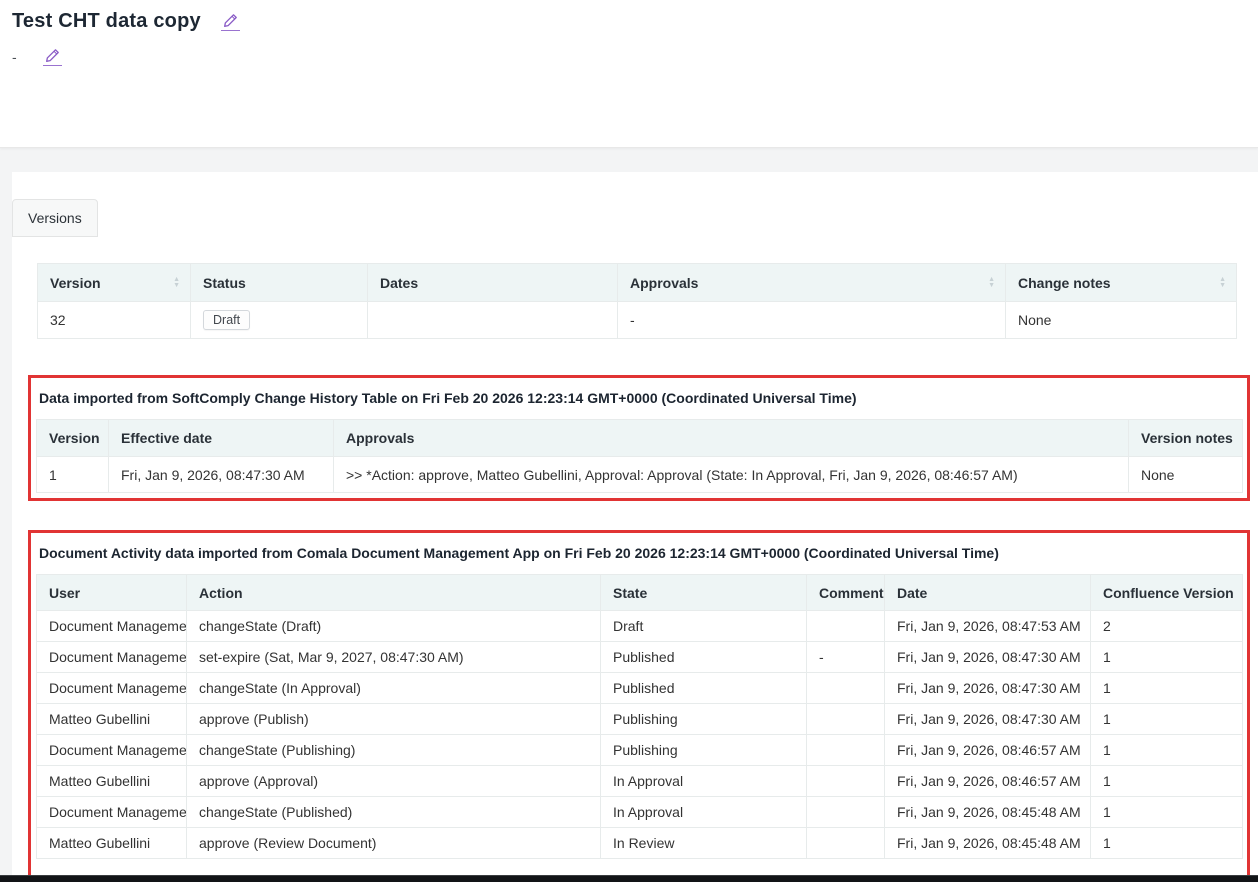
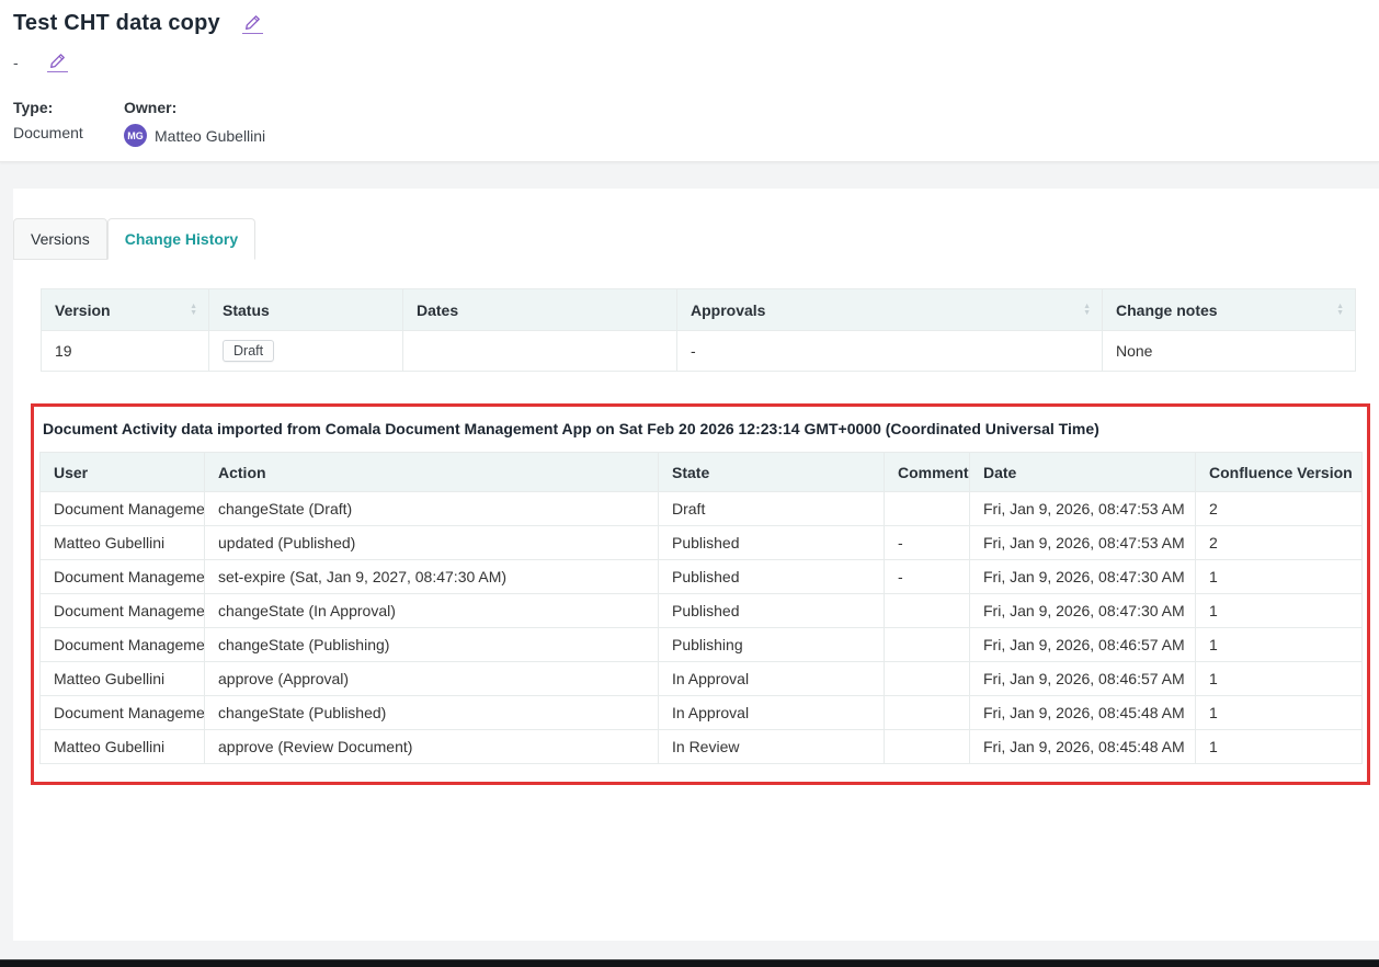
  Test CHT data copy
  -
+ Type:
+ Document
+ Owner:
+ MG
+ Matteo Gubellini
  Versions
+ Change History
  Version	Status	Dates	Approvals	Change notes
- 32	Draft		-	None
+ 19	Draft		-	None
- Data imported from SoftComply Change History Table on Fri Feb 20 2026 12:23:14 GMT+0000 (Coordinated Universal Time)
- Version	Effective date	Approvals	Version notes
- 1	Fri, Jan 9, 2026, 08:47:30 AM	>> *Action: approve, Matteo Gubellini, Approval: Approval (State: In Approval, Fri, Jan 9, 2026, 08:46:57 AM)	None
- Document Activity data imported from Comala Document Management App on Fri Feb 20 2026 12:23:14 GMT+0000 (Coordinated Universal Time)
+ Document Activity data imported from Comala Document Management App on Sat Feb 20 2026 12:23:14 GMT+0000 (Coordinated Universal Time)
  User	Action	State	Comment	Date	Confluence Version
  Document Manageme	changeState (Draft)	Draft		Fri, Jan 9, 2026, 08:47:53 AM	2
+ Matteo Gubellini	updated (Published)	Published	-	Fri, Jan 9, 2026, 08:47:53 AM	2
- Document Manageme	set-expire (Sat, Mar 9, 2027, 08:47:30 AM)	Published	-	Fri, Jan 9, 2026, 08:47:30 AM	1
+ Document Manageme	set-expire (Sat, Jan 9, 2027, 08:47:30 AM)	Published	-	Fri, Jan 9, 2026, 08:47:30 AM	1
  Document Manageme	changeState (In Approval)	Published		Fri, Jan 9, 2026, 08:47:30 AM	1
- Matteo Gubellini	approve (Publish)	Publishing		Fri, Jan 9, 2026, 08:47:30 AM	1
  Document Manageme	changeState (Publishing)	Publishing		Fri, Jan 9, 2026, 08:46:57 AM	1
  Matteo Gubellini	approve (Approval)	In Approval		Fri, Jan 9, 2026, 08:46:57 AM	1
  Document Manageme	changeState (Published)	In Approval		Fri, Jan 9, 2026, 08:45:48 AM	1
  Matteo Gubellini	approve (Review Document)	In Review		Fri, Jan 9, 2026, 08:45:48 AM	1
